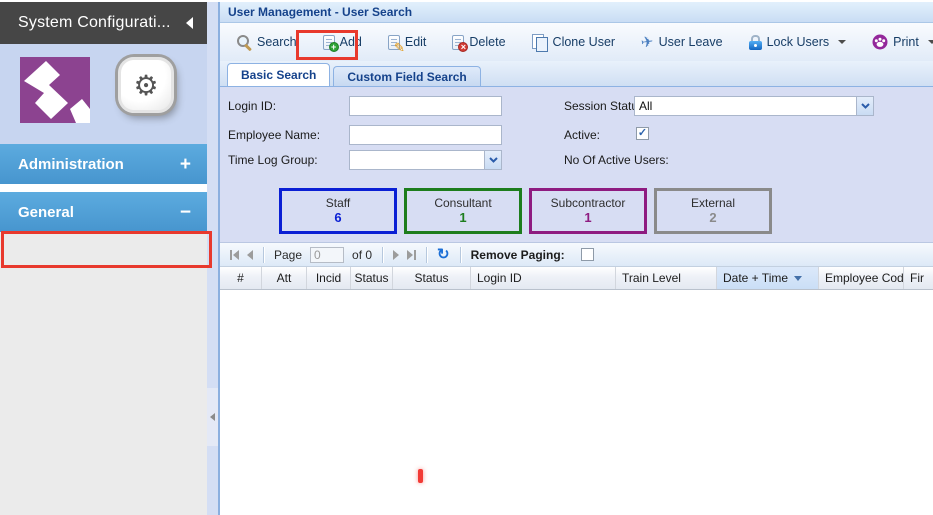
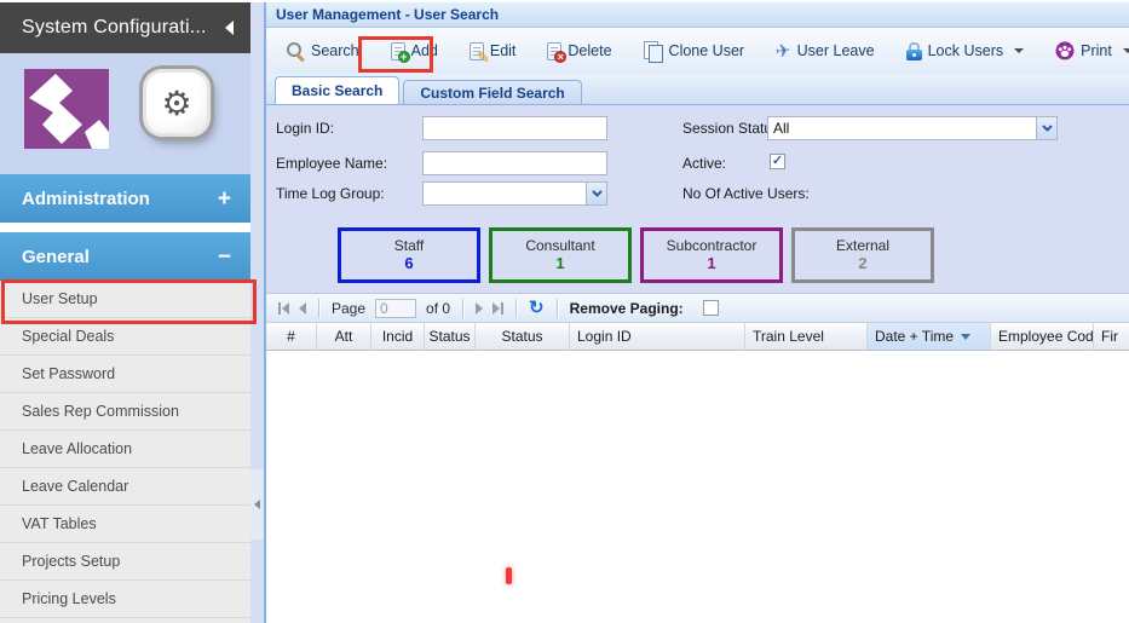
  System Configurati...
  ⚙
  Administration
  +
  General
  −
+ User Setup
+ Special Deals
+ Set Password
+ Sales Rep Commission
+ Leave Allocation
+ Leave Calendar
+ VAT Tables
+ Projects Setup
+ Pricing Levels
  User Management - User Search
  Search
  +
  Add
  ✎
  Edit
  ×
  Delete
  Clone User
  User Leave
  Lock Users
  Print
  Basic Search
  Custom Field Search
  Login ID:
  Employee Name:
  Time Log Group:
  Session Stat
  All
  Active:
  ✓
  No Of Active Users:
  Staff
  6
  Consultant
  1
  Subcontractor
  1
  External
  2
  Page
  0
  of 0
  ↻
  Remove Paging:
  #
  Att
  Incid
  Status
  Status
  Login ID
  Train Level
  Date + Time
  Employee Cod
  Fir
